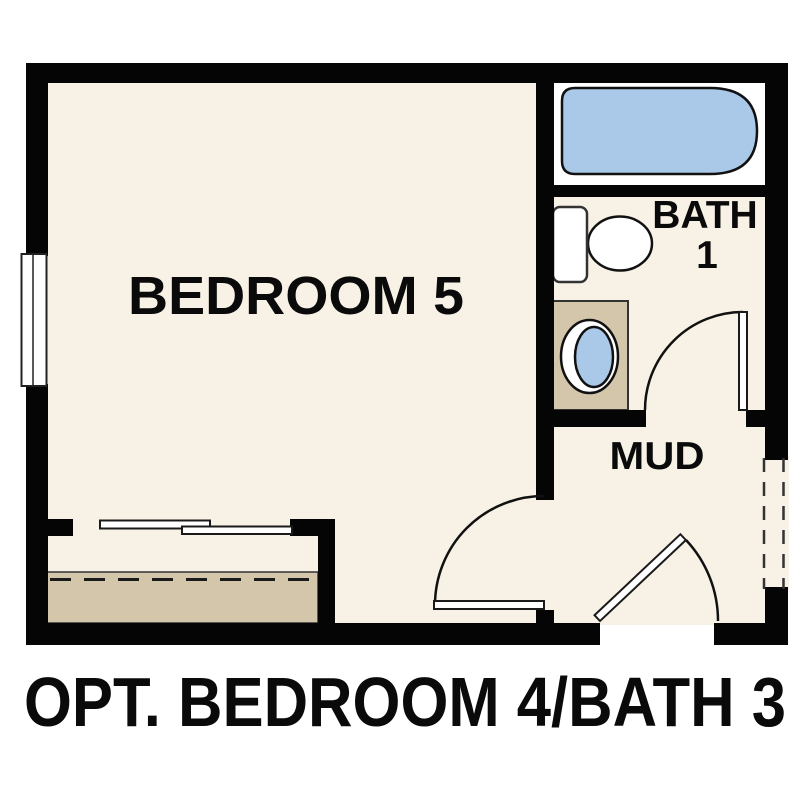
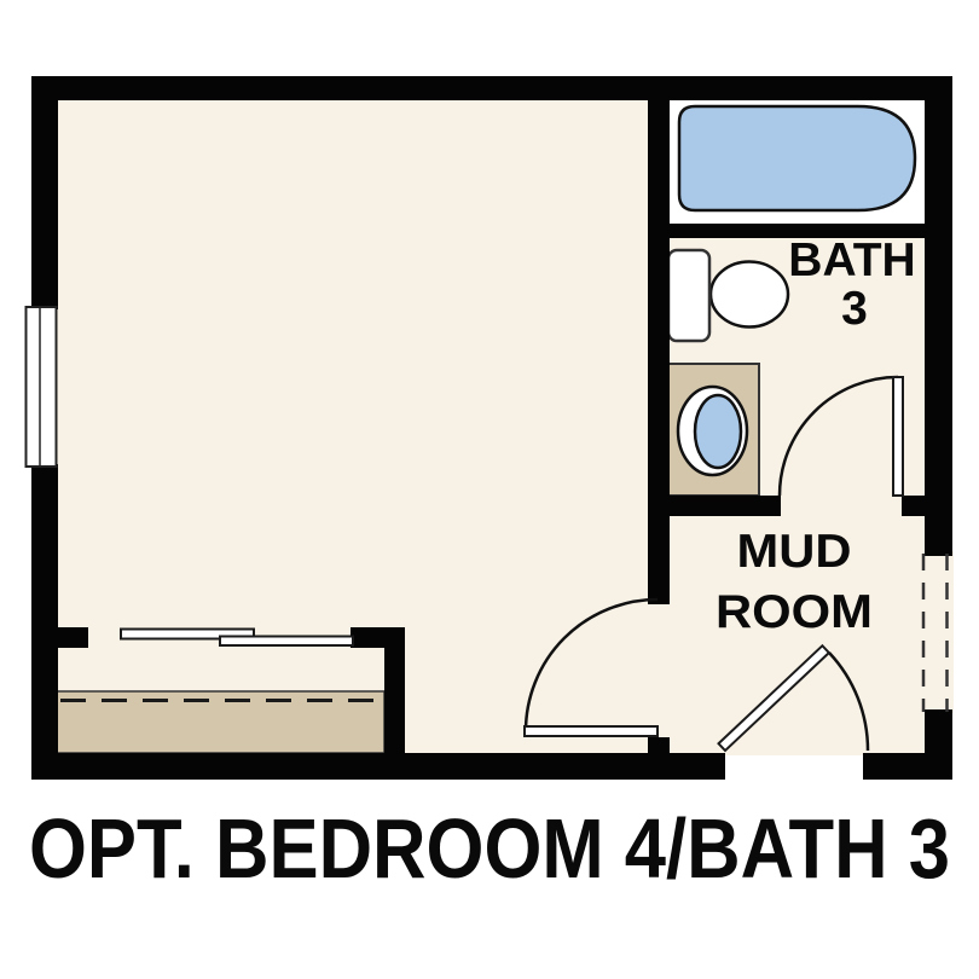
- BEDROOM 5
  BATH
- 1
+ 3
  MUD
+ ROOM
  OPT. BEDROOM 4/BATH 3
